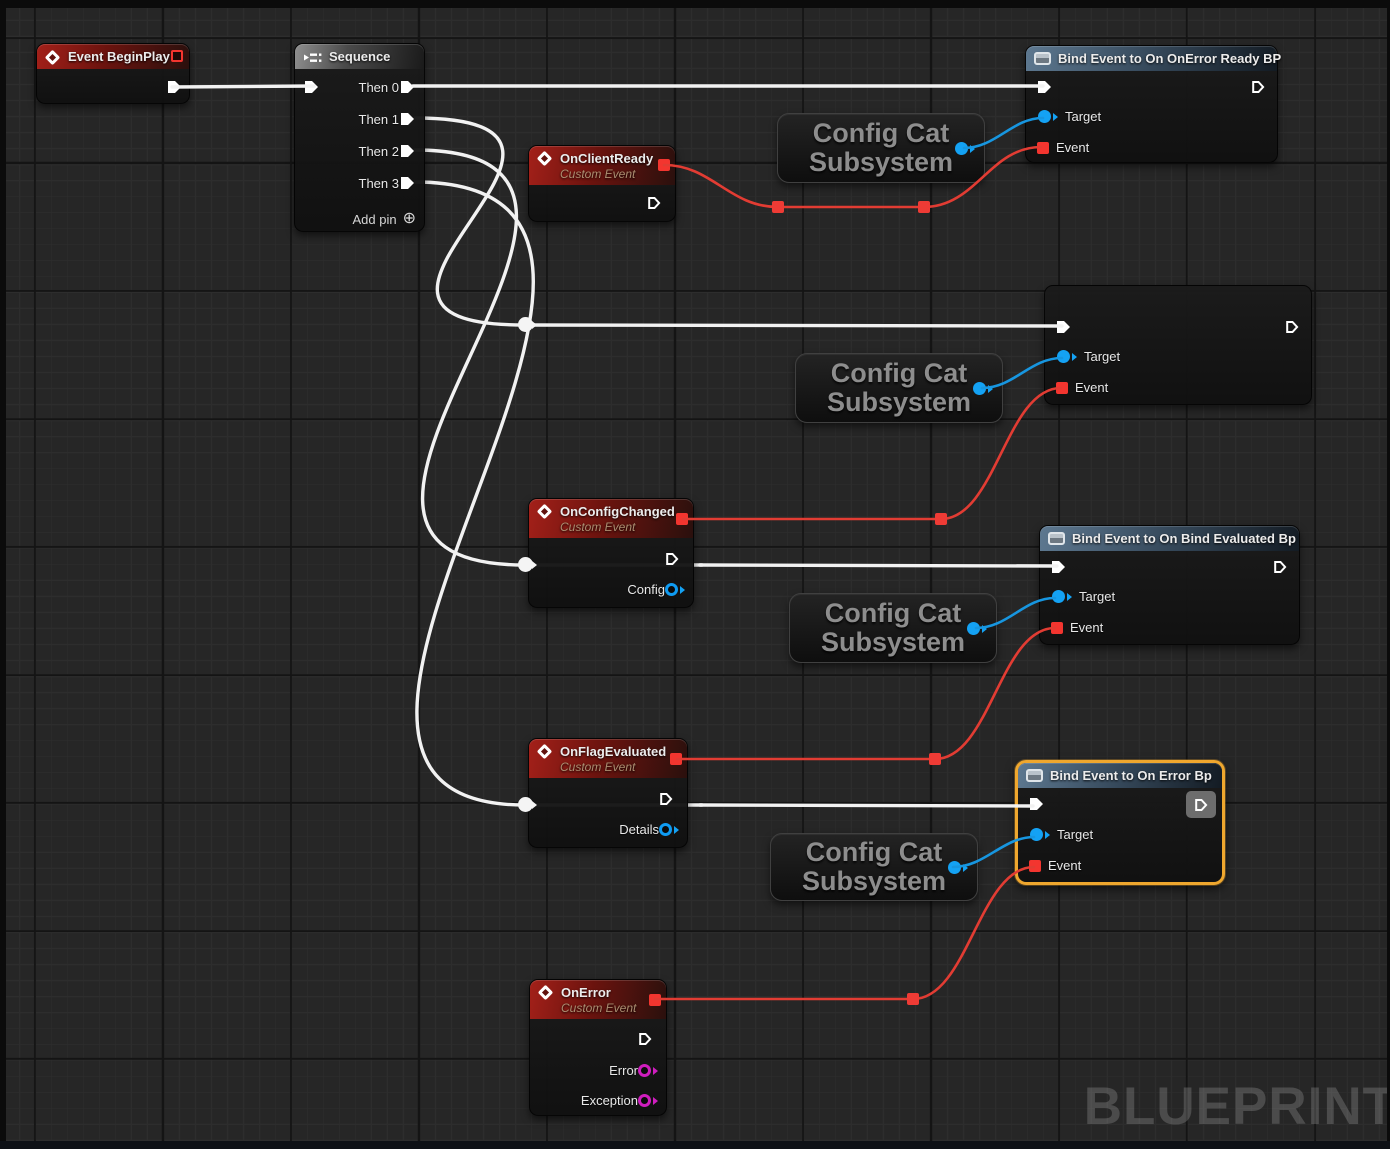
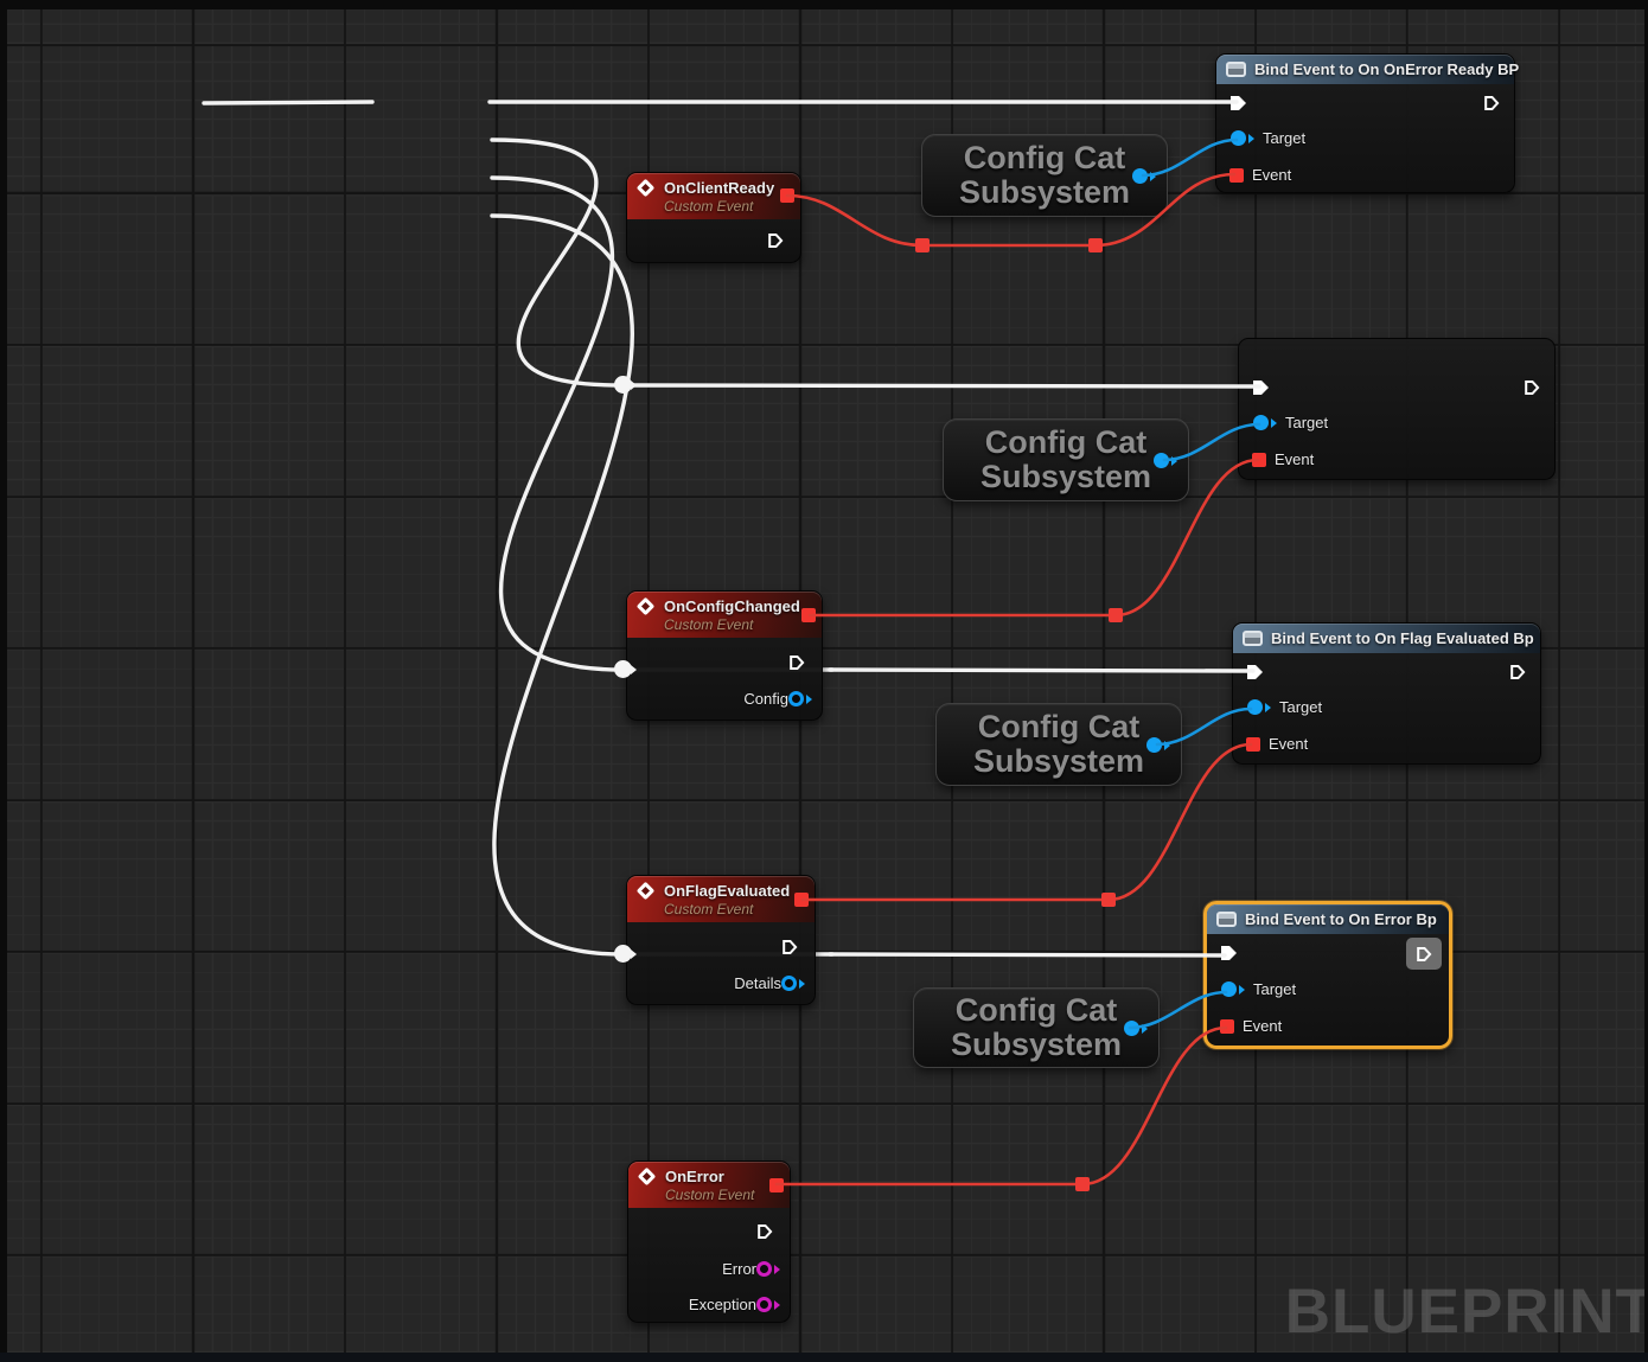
- Event BeginPlay
- Sequence
- Then 0
- Then 1
- Then 2
- Then 3
- Add pin
- ⊕
  Bind Event to On OnError Ready BP
  Target
  Event
  OnClientReady
  Custom Event
  Config Cat
  Subsystem
  Config Cat
  Subsystem
  Config Cat
  Subsystem
  Config Cat
  Subsystem
  Target
  Event
  OnConfigChanged
  Custom Event
  Config
- Bind Event to On Bind Evaluated Bp
+ Bind Event to On Flag Evaluated Bp
  Target
  Event
  OnFlagEvaluated
  Custom Event
  Details
  Bind Event to On Error Bp
  Target
  Event
  OnError
  Custom Event
  Error
  Exception
  BLUEPRINT
